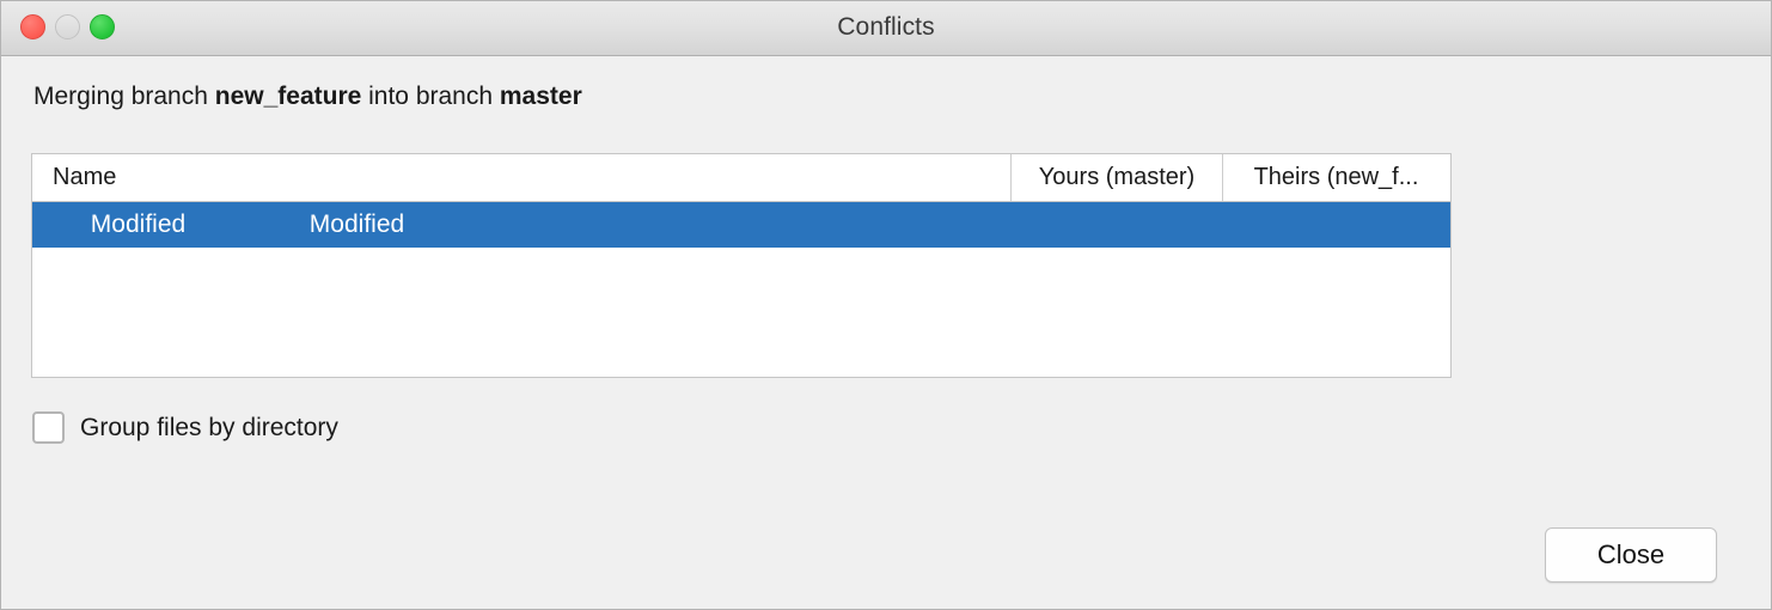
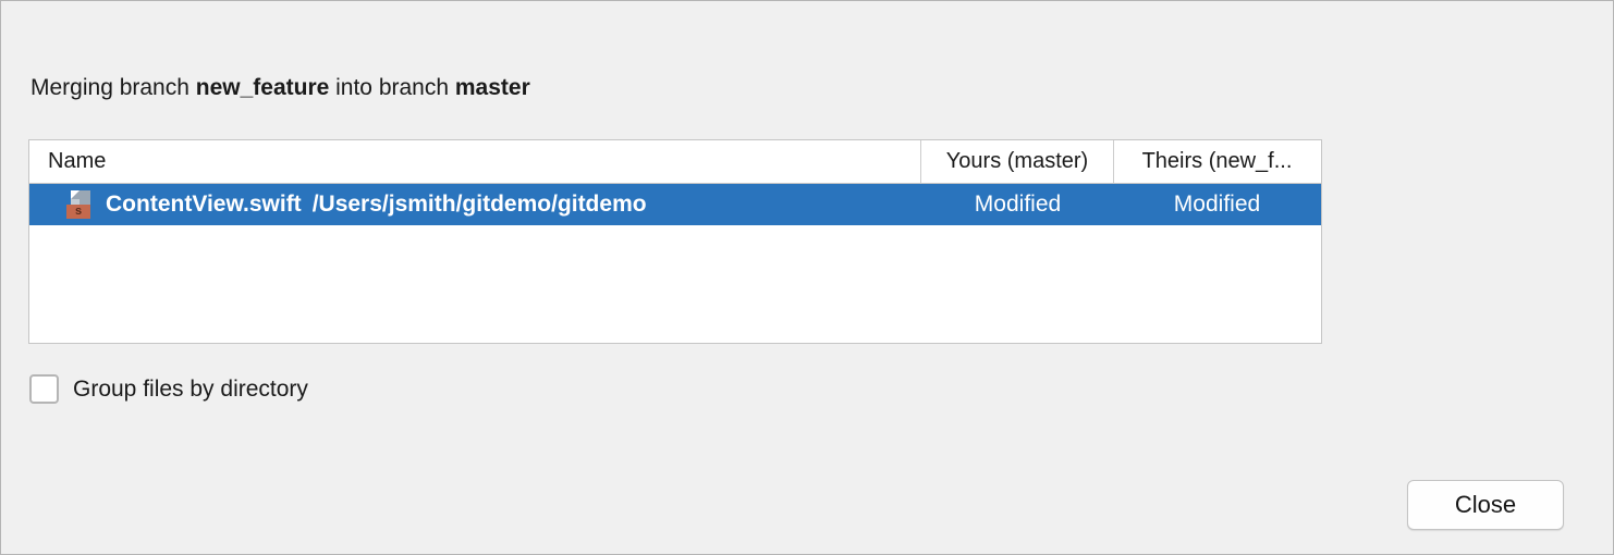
- Conflicts
  Merging branch new_feature into branch master
  Name
  Yours (master)
  Theirs (new_f...
+ s
+ ContentView.swift
+ /Users/jsmith/gitdemo/gitdemo
  Modified
  Modified
  Group files by directory
  Close
